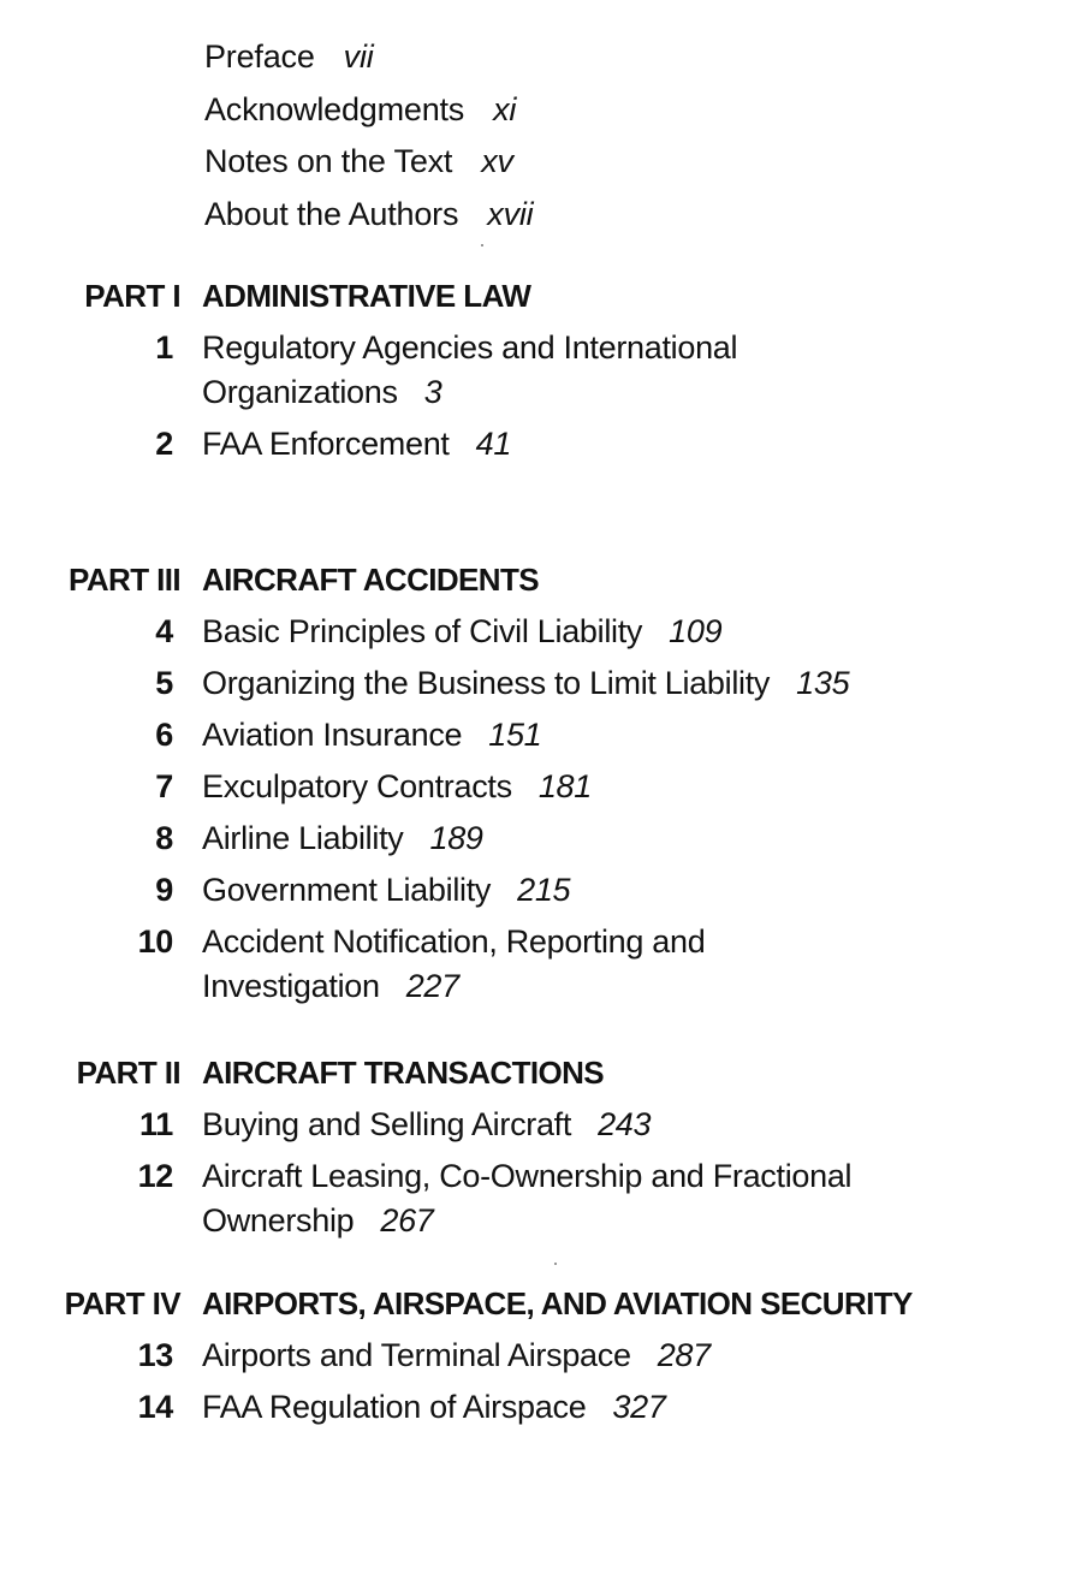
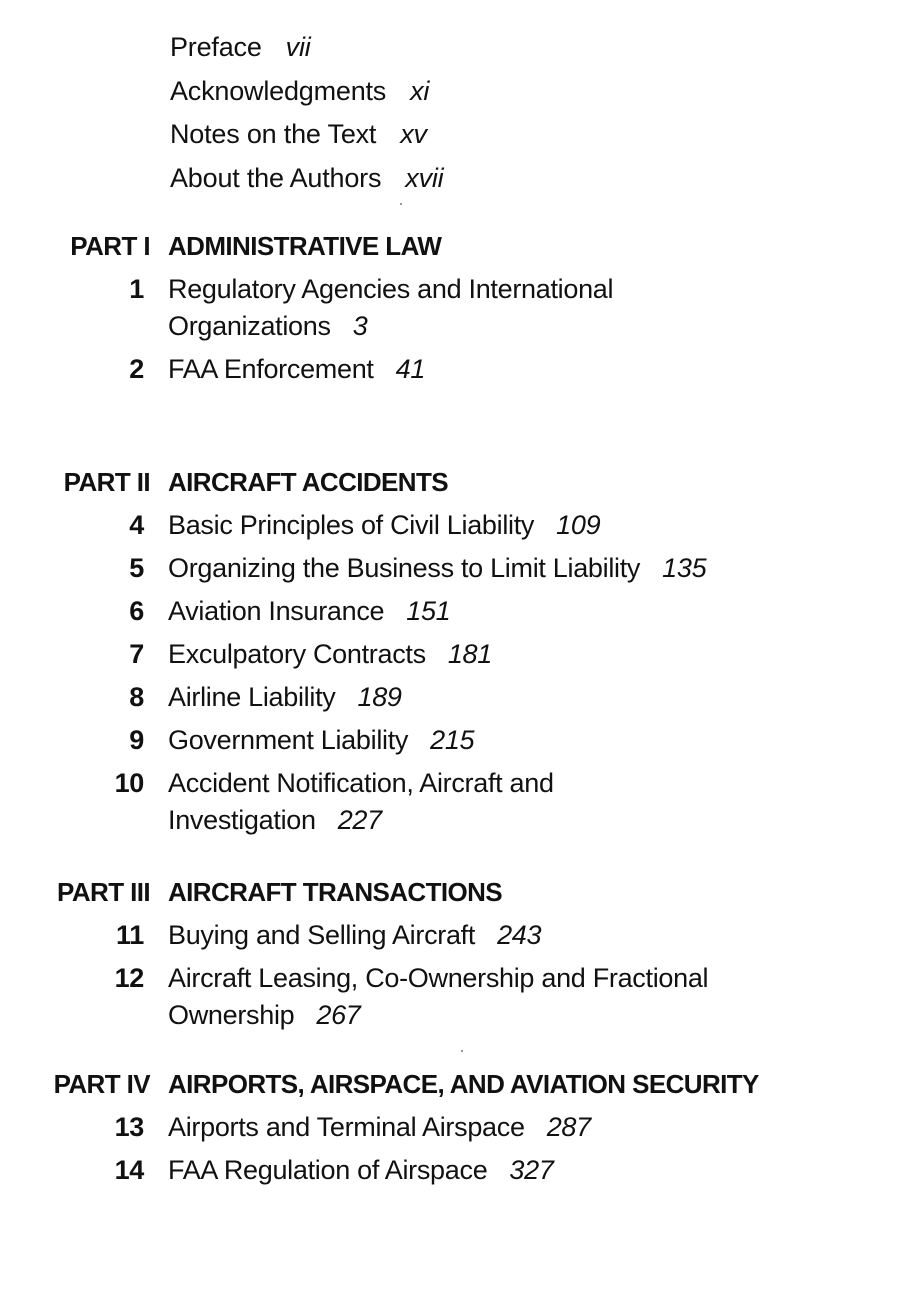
  Preface vii
  Acknowledgments xi
  Notes on the Text xv
  About the Authors xvii
  PART I
  ADMINISTRATIVE LAW
  1
  Regulatory Agencies and International Organizations 3
  2
  FAA Enforcement 41
- PART III
+ PART II
  AIRCRAFT ACCIDENTS
  4
  Basic Principles of Civil Liability 109
  5
  Organizing the Business to Limit Liability 135
  6
  Aviation Insurance 151
  7
  Exculpatory Contracts 181
  8
  Airline Liability 189
  9
  Government Liability 215
  10
- Accident Notification, Reporting and Investigation 227
+ Accident Notification, Aircraft and Investigation 227
- PART II
+ PART III
  AIRCRAFT TRANSACTIONS
  11
  Buying and Selling Aircraft 243
  12
  Aircraft Leasing, Co-Ownership and Fractional Ownership 267
  PART IV
  AIRPORTS, AIRSPACE, AND AVIATION SECURITY
  13
  Airports and Terminal Airspace 287
  14
  FAA Regulation of Airspace 327
